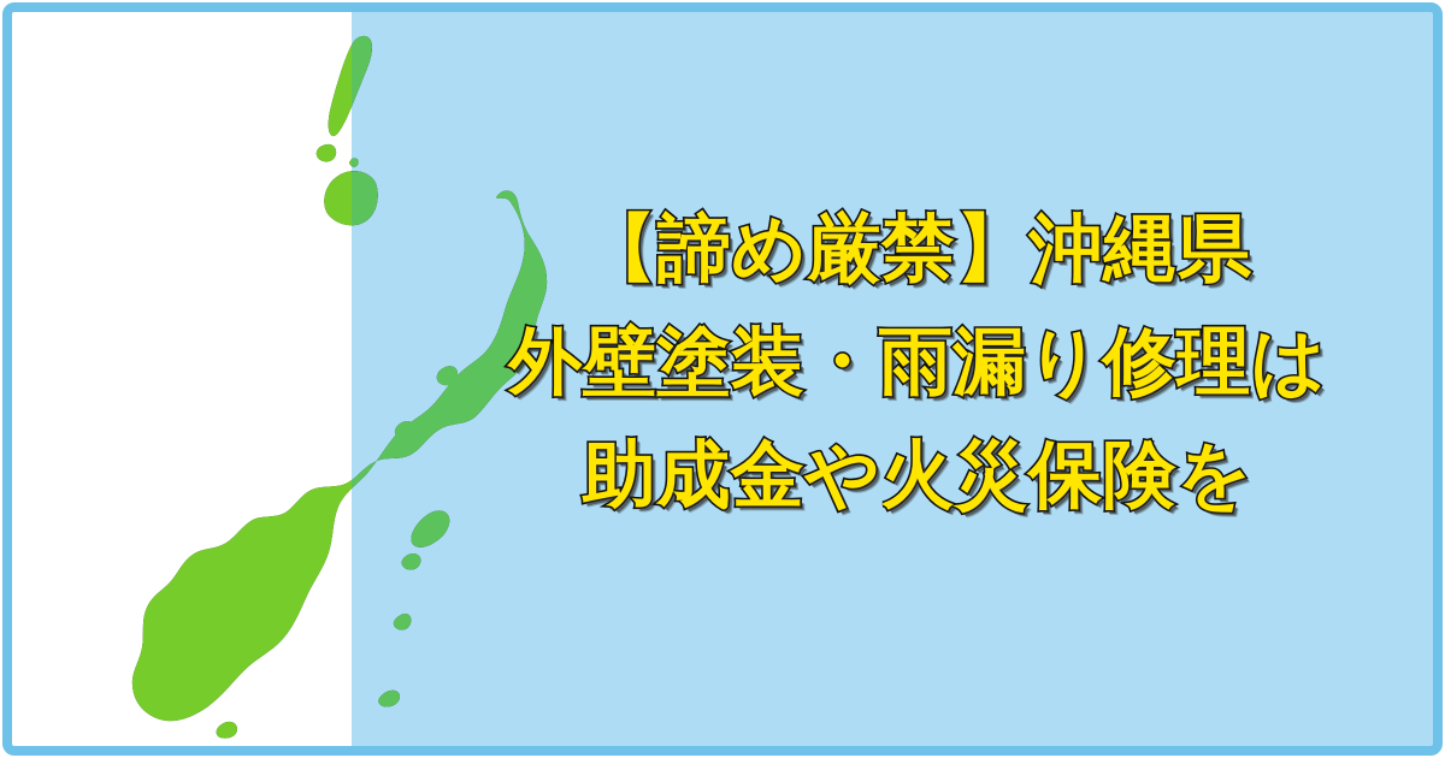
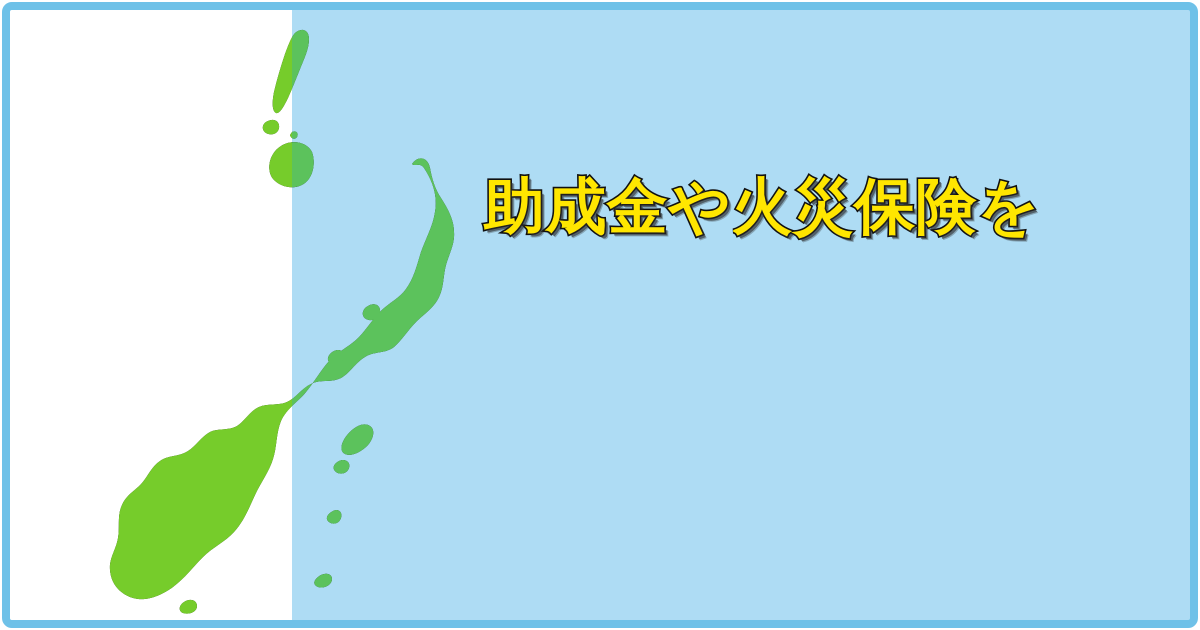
- 【諦め厳禁】沖縄県
- 外壁塗装・雨漏り修理は
  助成金や火災保険を
